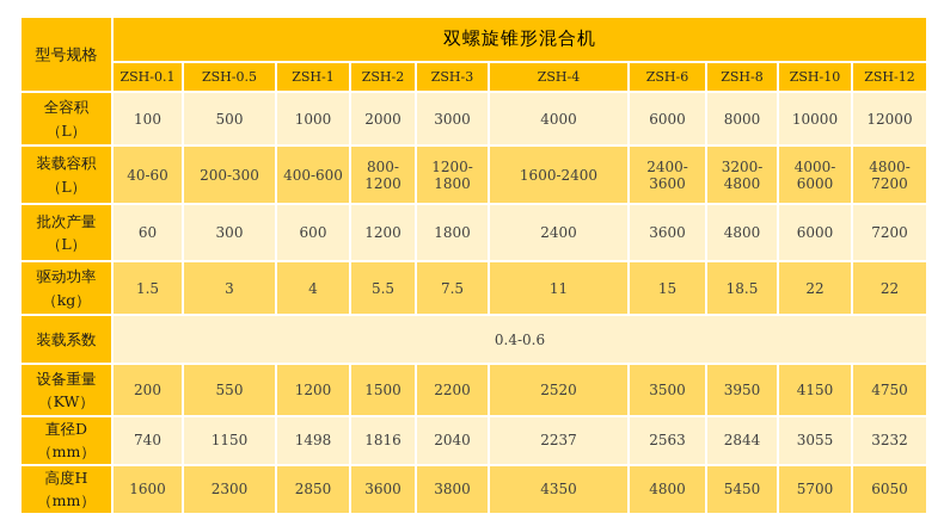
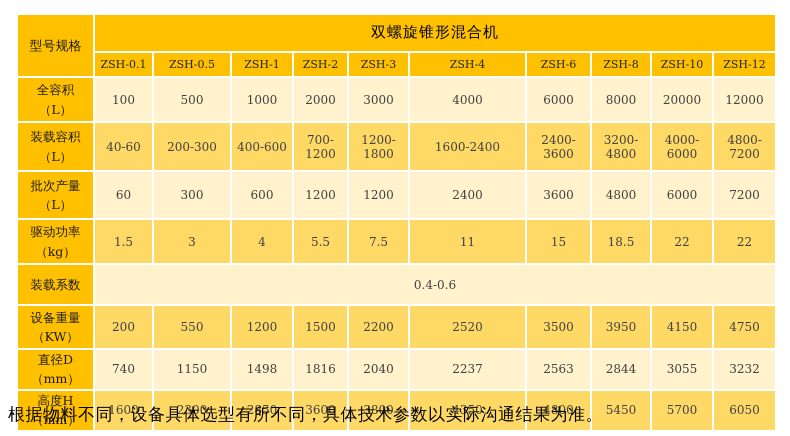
  型号规格	双螺旋锥形混合机
  ZSH-0.1	ZSH-0.5	ZSH-1	ZSH-2	ZSH-3	ZSH-4	ZSH-6	ZSH-8	ZSH-10	ZSH-12
- 全容积（L）	100	500	1000	2000	3000	4000	6000	8000	10000	12000
+ 全容积（L）	100	500	1000	2000	3000	4000	6000	8000	20000	12000
- 装载容积（L）	40-60	200-300	400-600	800-1200	1200-1800	1600-2400	2400-3600	3200-4800	4000-6000	4800-7200
+ 装载容积（L）	40-60	200-300	400-600	700-1200	1200-1800	1600-2400	2400-3600	3200-4800	4000-6000	4800-7200
- 批次产量（L）	60	300	600	1200	1800	2400	3600	4800	6000	7200
+ 批次产量（L）	60	300	600	1200	1200	2400	3600	4800	6000	7200
  驱动功率（kg）	1.5	3	4	5.5	7.5	11	15	18.5	22	22
  装载系数	0.4-0.6
  设备重量（KW）	200	550	1200	1500	2200	2520	3500	3950	4150	4750
  直径D（mm）	740	1150	1498	1816	2040	2237	2563	2844	3055	3232
  高度H（mm）	1600	2300	2850	3600	3800	4350	4800	5450	5700	6050
+ 根据物料不同，设备具体选型有所不同，具体技术参数以实际沟通结果为准。
